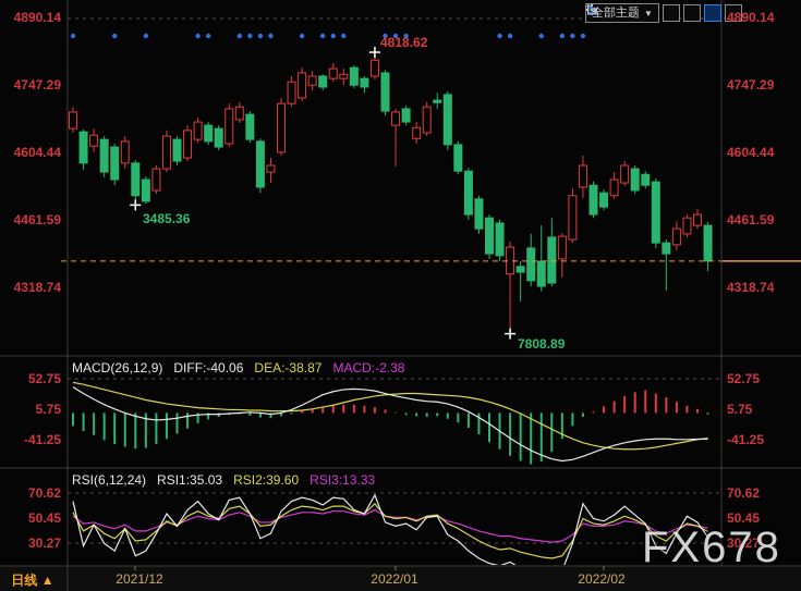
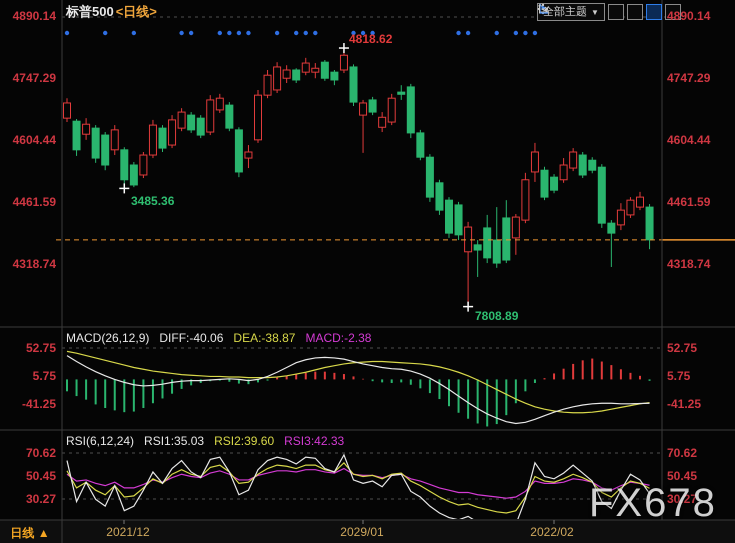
+ 标普500 <日线>
  全部主题
  ▼
  4890.14
  4747.29
  4604.44
  4461.59
  4318.74
  4890.14
  4747.29
  4604.44
  4461.59
  4318.74
  52.75
  5.75
  -41.25
  52.75
  5.75
  -41.25
  70.62
  50.45
  30.27
  70.62
  50.45
  30.27
  MACD(26,12,9)
  DIFF:-40.06
  DEA:-38.87
  MACD:-2.38
  RSI(6,12,24)
  RSI1:35.03
  RSI2:39.60
- RSI3:13.33
+ RSI3:42.33
  4818.62
  3485.36
  7808.89
  日线 ▲
  2021/12
- 2022/01
+ 2029/01
  2022/02
  FX678
